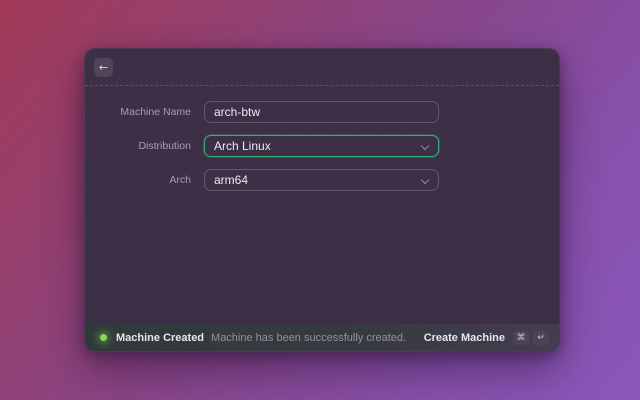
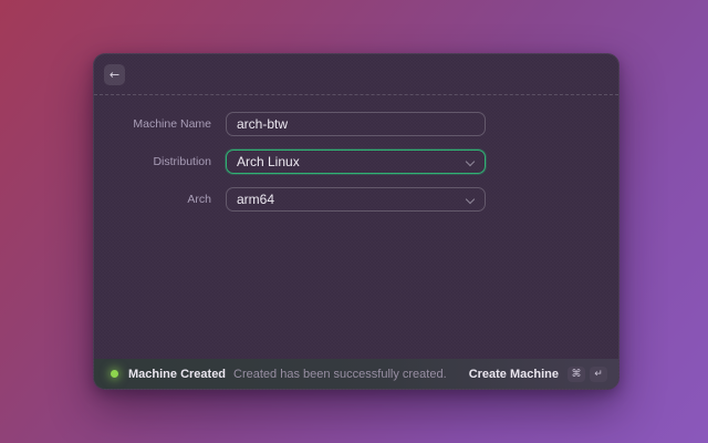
  ←
  Machine Name
  arch-btw
  Distribution
  Arch Linux
  Arch
  arm64
  Machine Created
- Machine has been successfully created.
+ Created has been successfully created.
  Create Machine
  ⌘
  ↵
